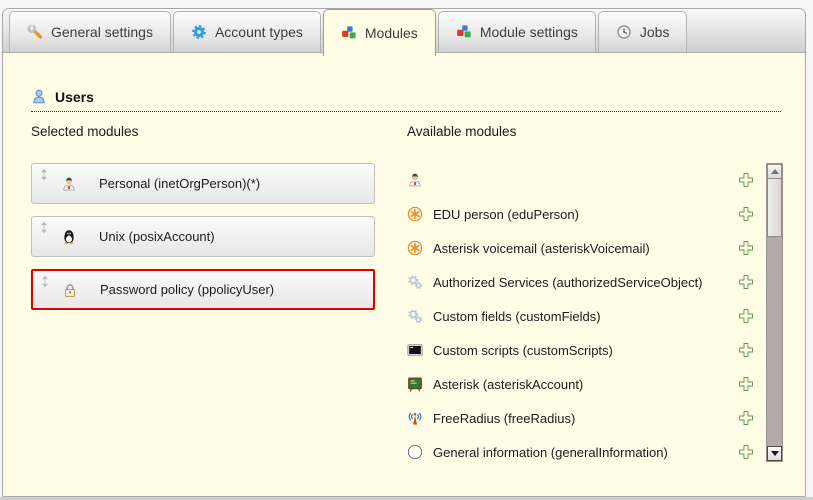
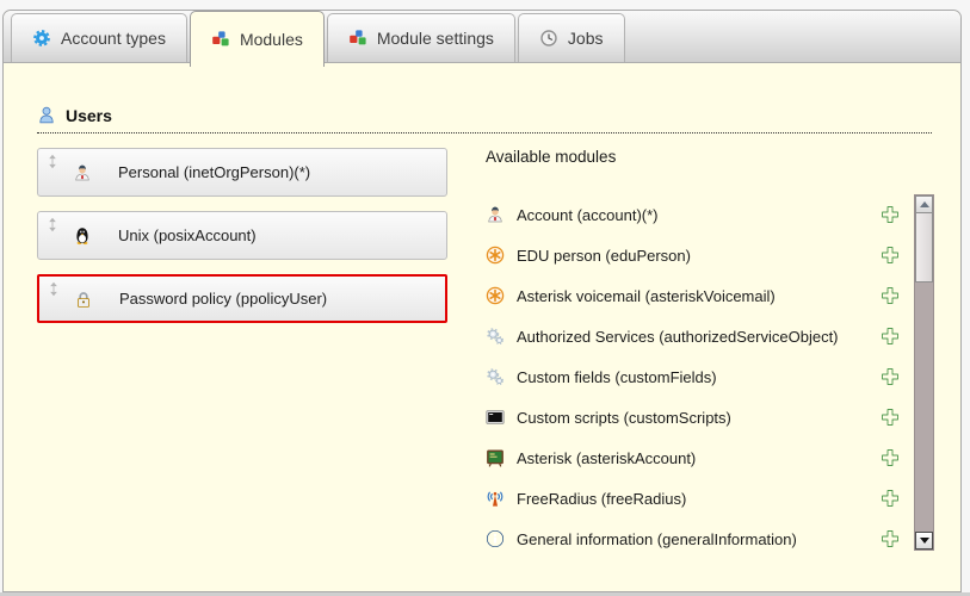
- General settings
  Account types
  Modules
  Module settings
  Jobs
  Users
- Selected modules
  Personal (inetOrgPerson)(*)
  Unix (posixAccount)
  Password policy (ppolicyUser)
  Available modules
+ Account (account)(*)
  EDU person (eduPerson)
  Asterisk voicemail (asteriskVoicemail)
  Authorized Services (authorizedServiceObject)
  Custom fields (customFields)
  Custom scripts (customScripts)
  Asterisk (asteriskAccount)
  FreeRadius (freeRadius)
  General information (generalInformation)
